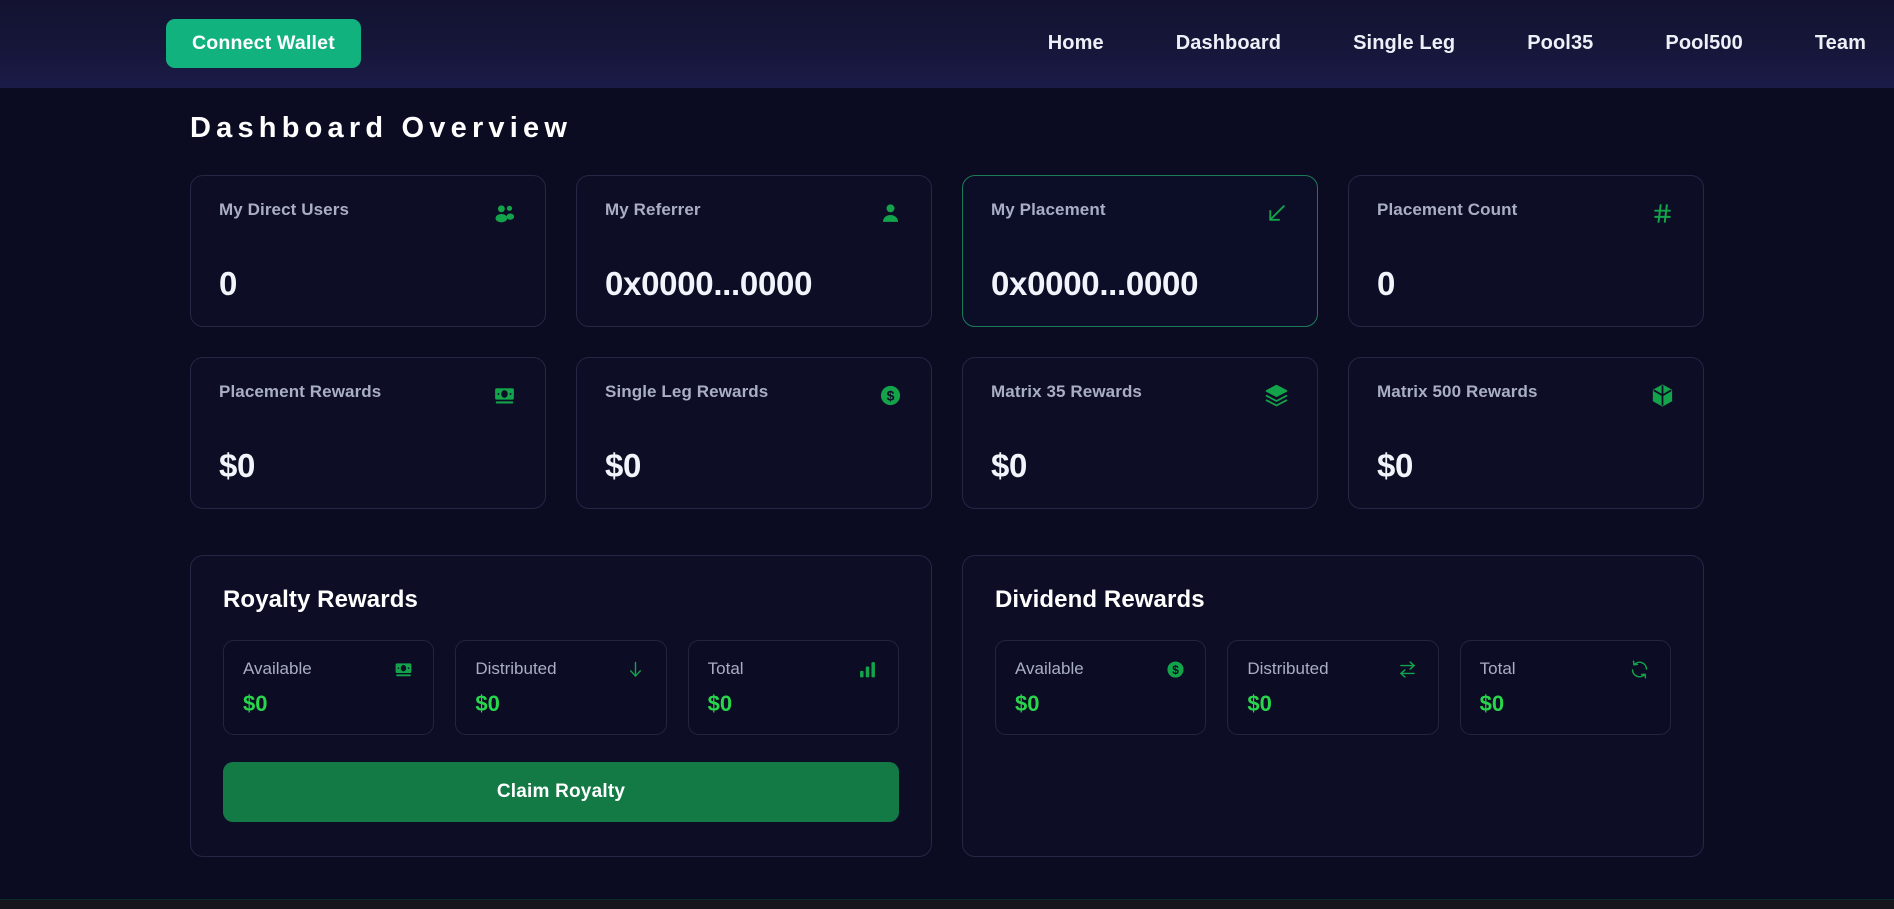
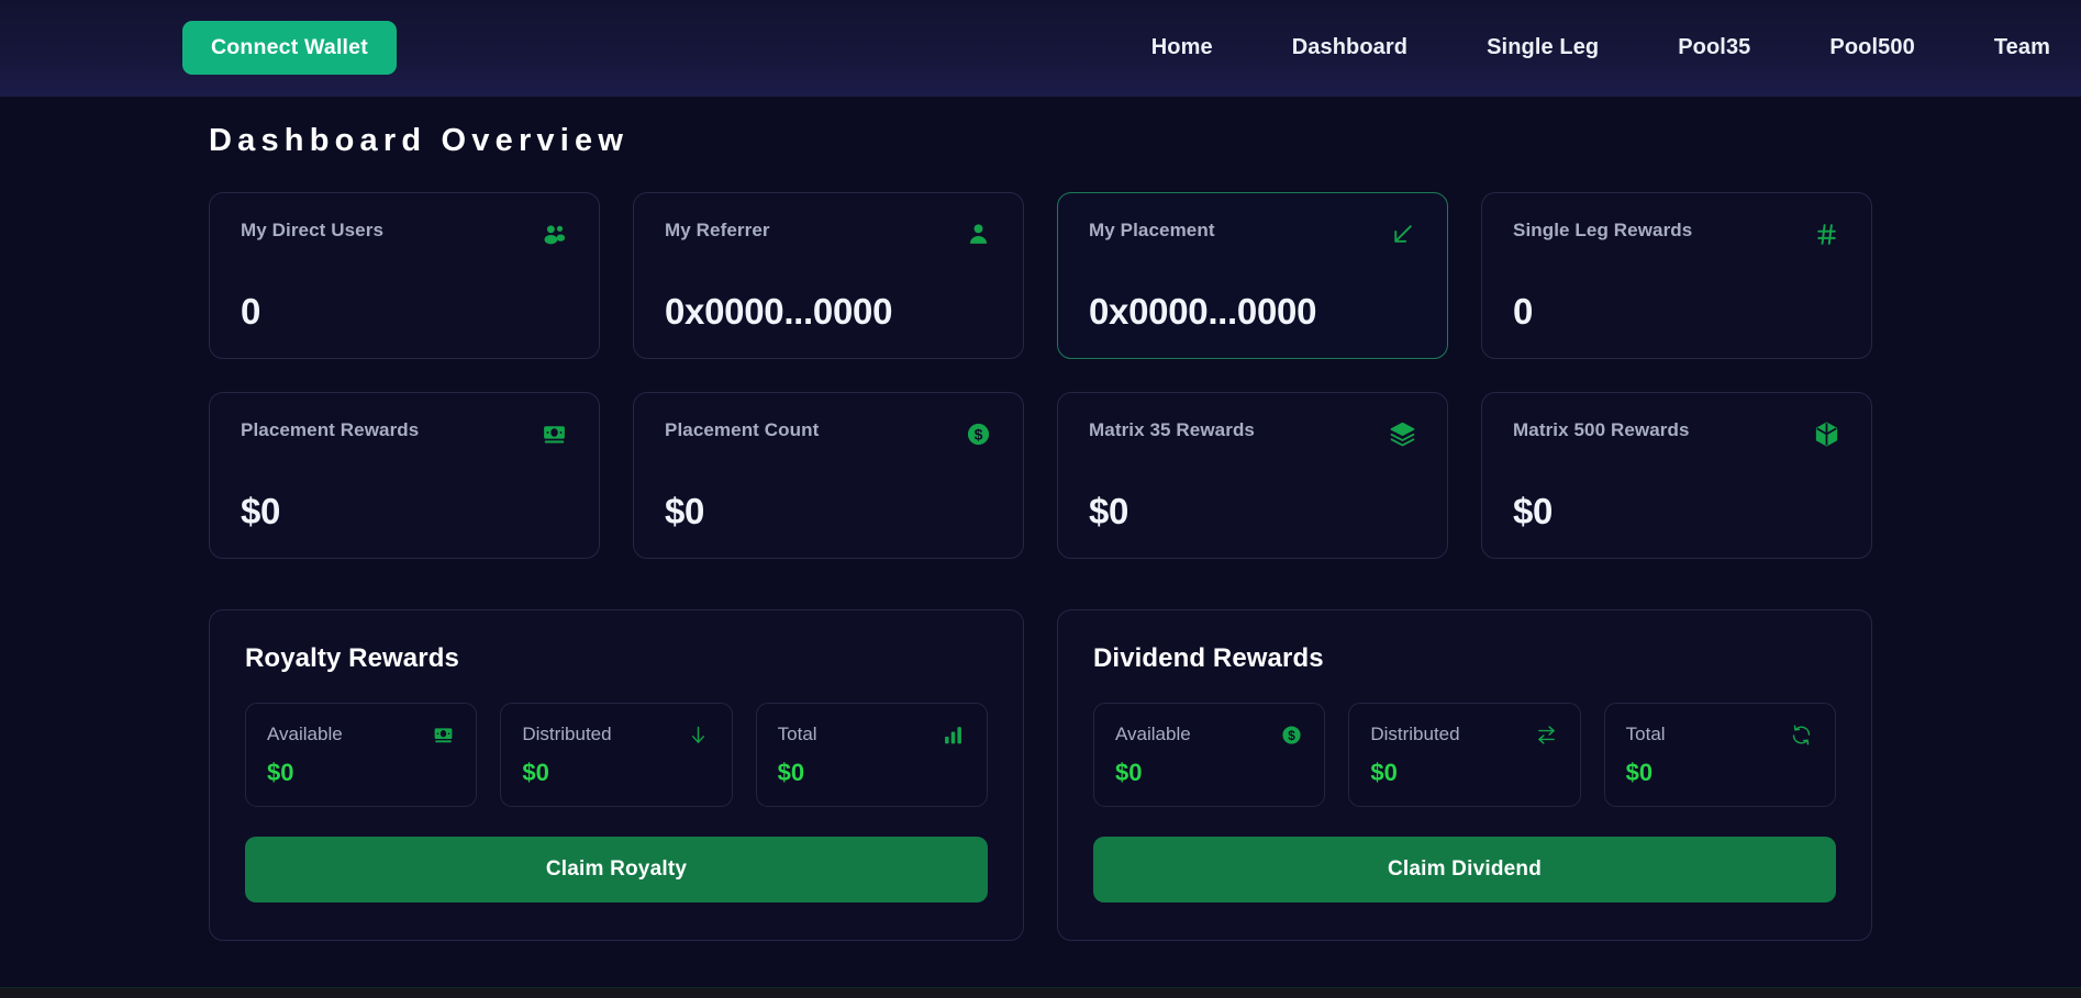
  Connect Wallet
  Home
  Dashboard
  Single Leg
  Pool35
  Pool500
  Team
  Dashboard Overview
  My Direct Users
  0
  My Referrer
  0x0000...0000
  My Placement
  0x0000...0000
- Placement Count
+ Single Leg Rewards
  0
  Placement Rewards
  $0
- Single Leg Rewards
+ Placement Count
  $
  $0
  Matrix 35 Rewards
  $0
  Matrix 500 Rewards
  $0
  Royalty Rewards
  Available
  $0
  Distributed
  $0
  Total
  $0
  Claim Royalty
  Dividend Rewards
  Available
  $
  $0
  Distributed
  $0
  Total
  $0
+ Claim Dividend
